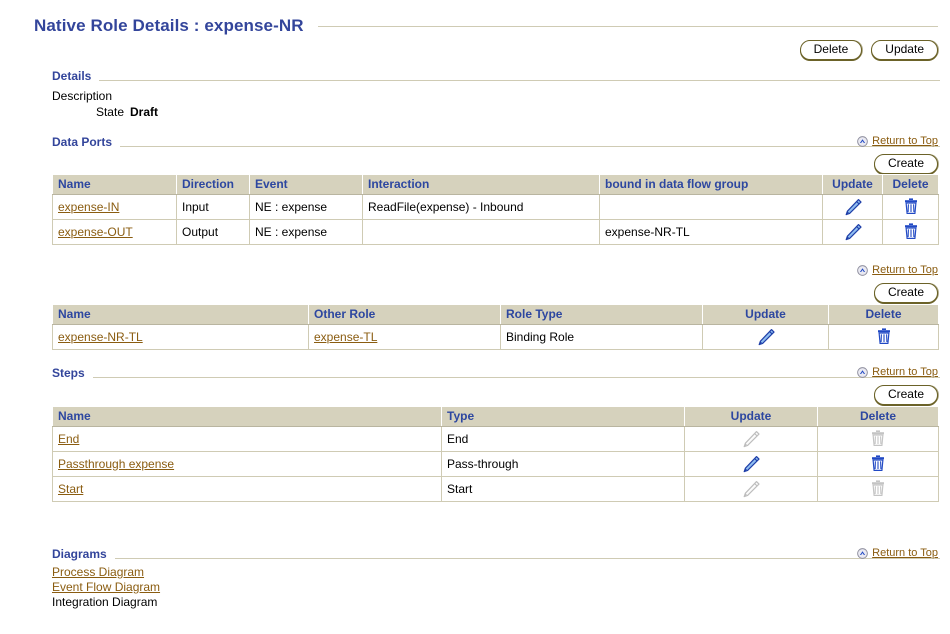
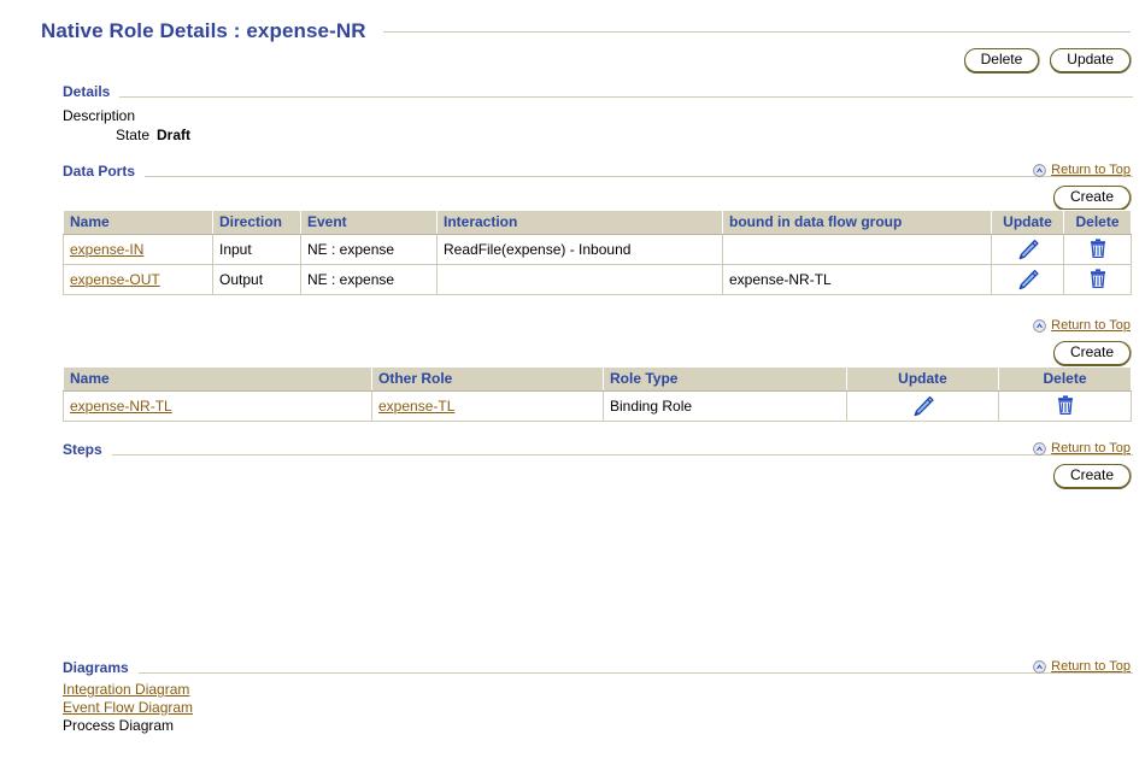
  Native Role Details : expense-NR
  Delete
  Update
  Details
  Description
  State
  Draft
  Data Ports
  Return to Top
  Create
  Name	Direction	Event	Interaction	bound in data flow group	Update	Delete
  expense-IN	Input	NE : expense	ReadFile(expense) - Inbound
  expense-OUT	Output	NE : expense		expense-NR-TL
  Return to Top
  Create
  Name	Other Role	Role Type	Update	Delete
  expense-NR-TL	expense-TL	Binding Role
  Steps
  Return to Top
  Create
- Name	Type	Update	Delete
- End	End
- Passthrough expense	Pass-through
- Start	Start
  Diagrams
  Return to Top
- Process Diagram
+ Integration Diagram
  Event Flow Diagram
- Integration Diagram
+ Process Diagram
